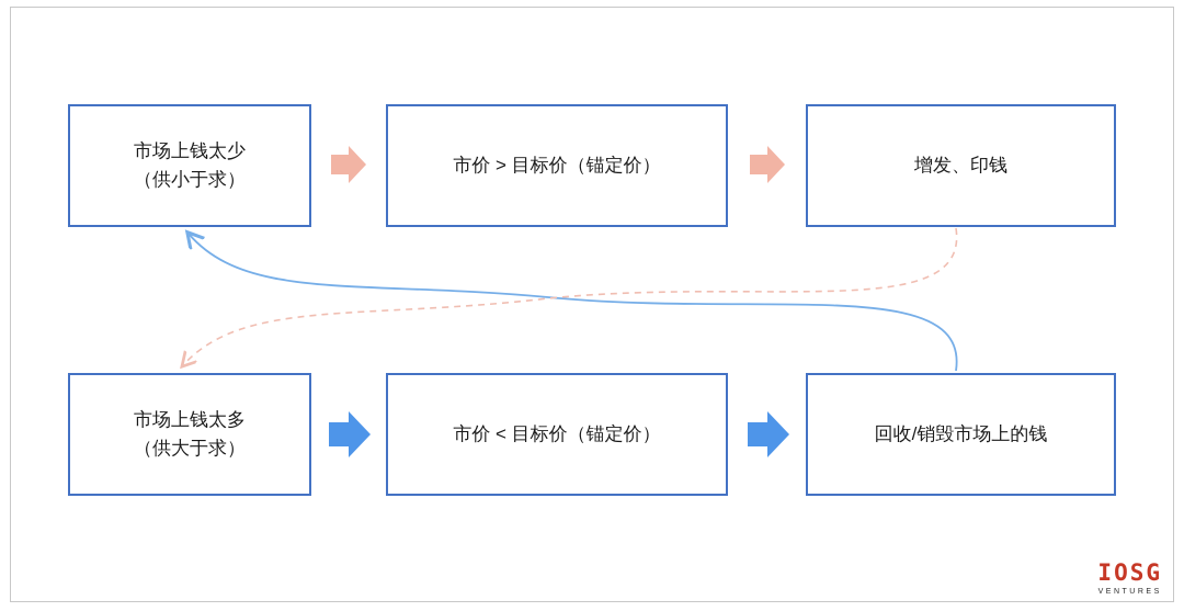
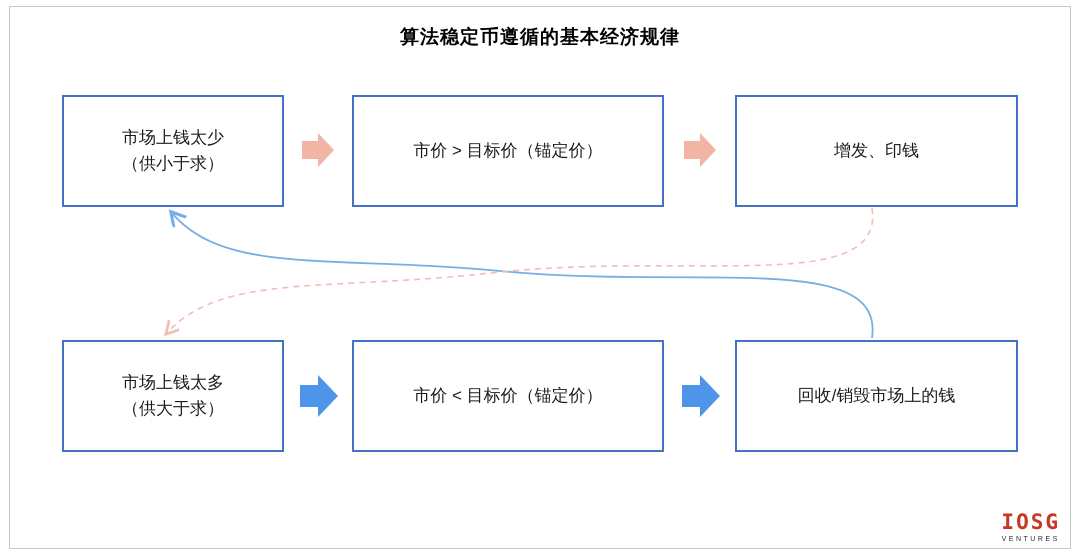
+ 算法稳定币遵循的基本经济规律
  市场上钱太少
  （供小于求）
  市价 > 目标价（锚定价）
  增发、印钱
  市场上钱太多
  （供大于求）
  市价 < 目标价（锚定价）
  回收/销毁市场上的钱
  IOSG
